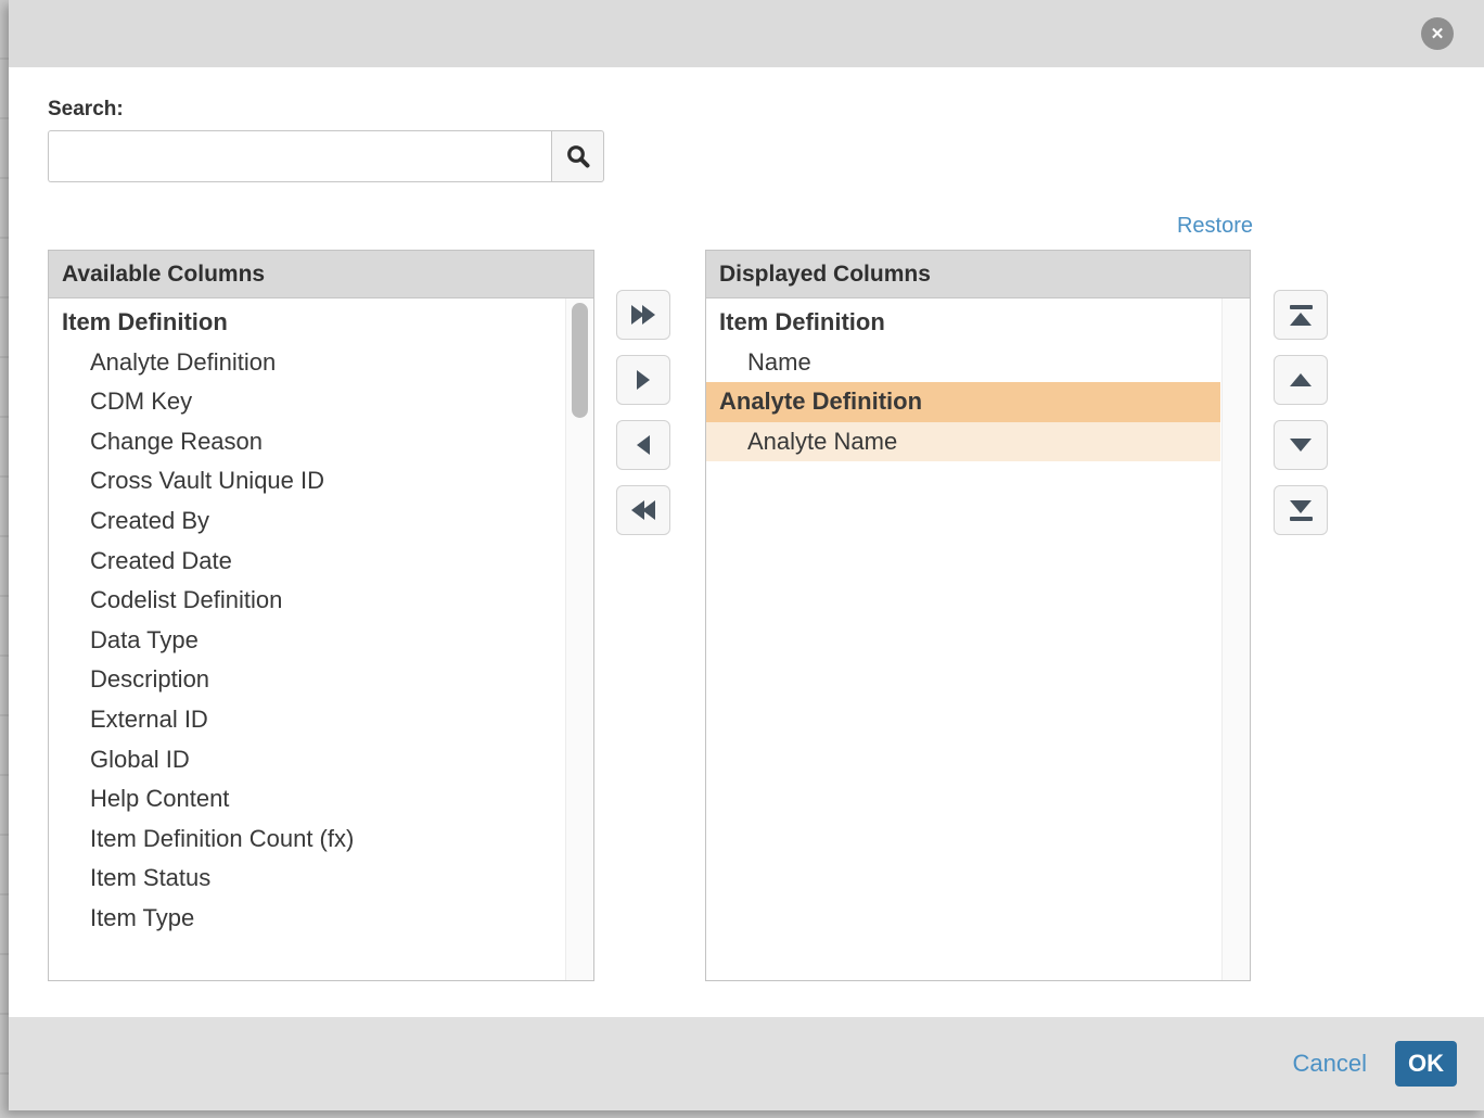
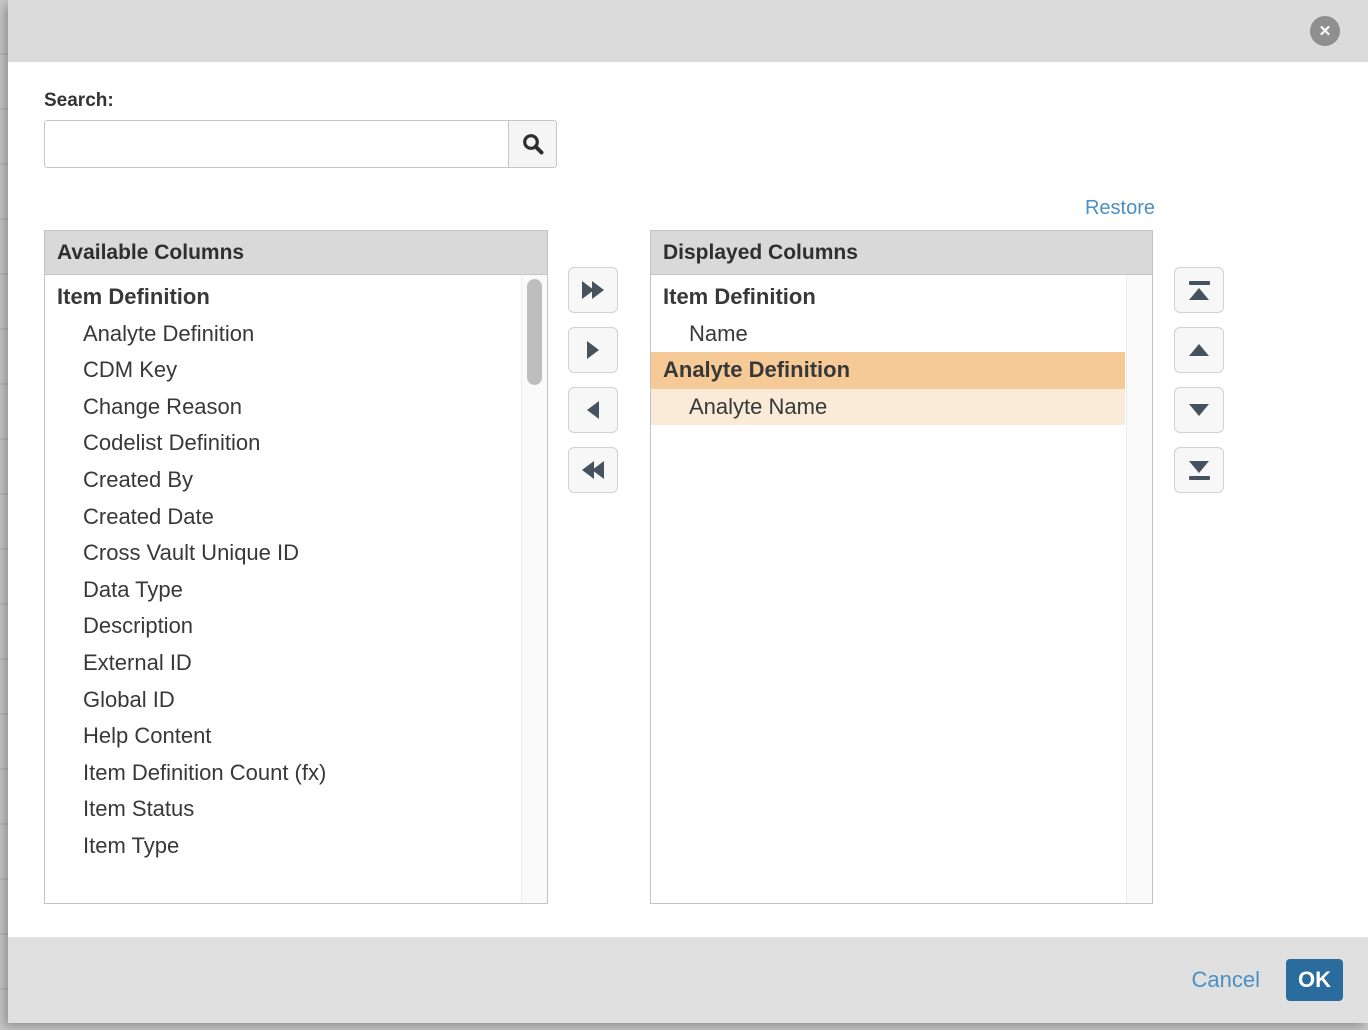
  ✕
  Search:
  Restore
  Available Columns
  Item Definition
  Analyte Definition
  CDM Key
  Change Reason
- Cross Vault Unique ID
+ Codelist Definition
  Created By
  Created Date
- Codelist Definition
+ Cross Vault Unique ID
  Data Type
  Description
  External ID
  Global ID
  Help Content
  Item Definition Count (fx)
  Item Status
  Item Type
  Displayed Columns
  Item Definition
  Name
  Analyte Definition
  Analyte Name
  Cancel
  OK
